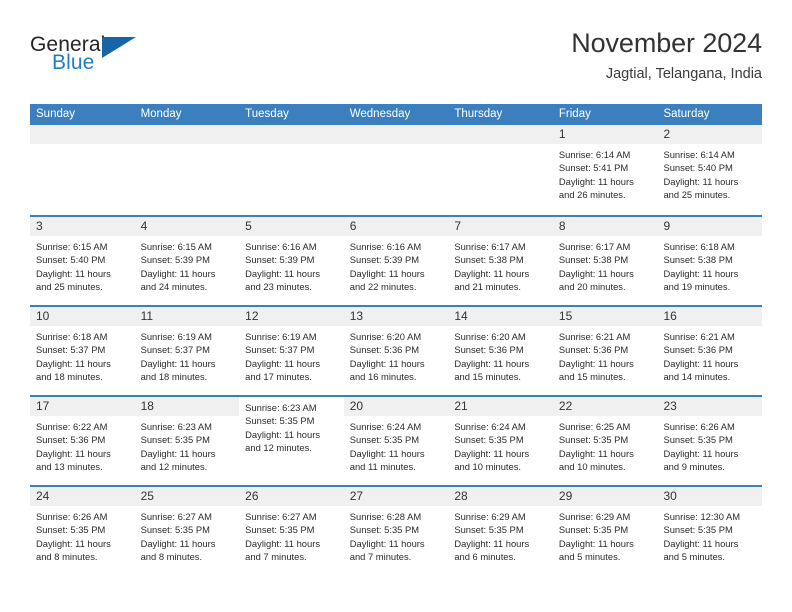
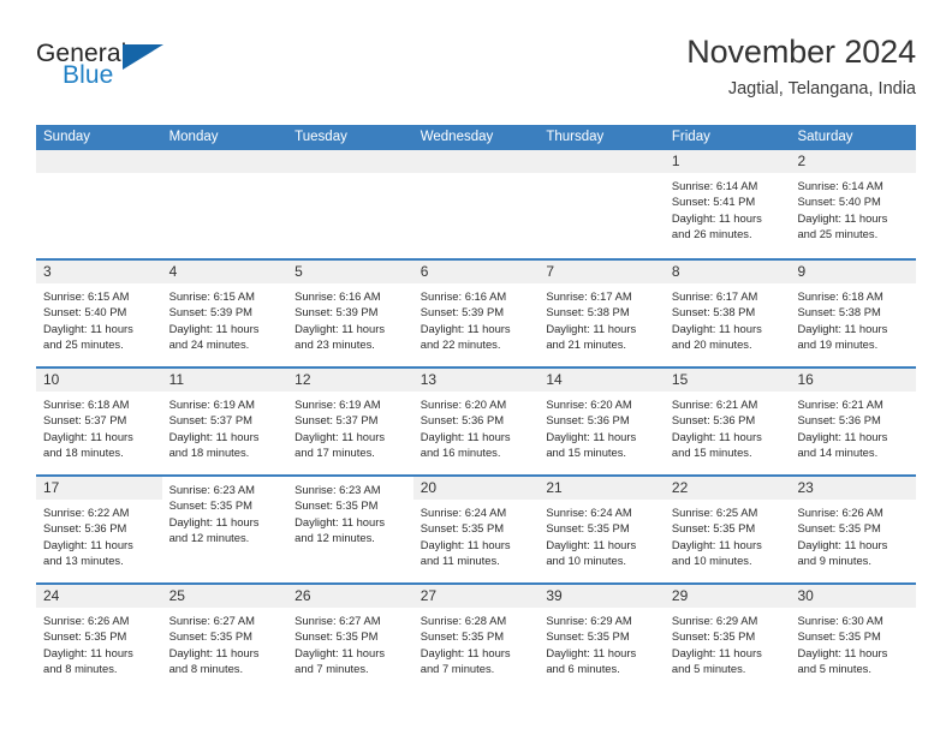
  General
  Blue
  November 2024
  Jagtial, Telangana, India
  Sunday
  Monday
  Tuesday
  Wednesday
  Thursday
  Friday
  Saturday
  1
  Sunrise: 6:14 AM
  Sunset: 5:41 PM
  Daylight: 11 hours
  and 26 minutes.
  2
  Sunrise: 6:14 AM
  Sunset: 5:40 PM
  Daylight: 11 hours
  and 25 minutes.
  3
  Sunrise: 6:15 AM
  Sunset: 5:40 PM
  Daylight: 11 hours
  and 25 minutes.
  4
  Sunrise: 6:15 AM
  Sunset: 5:39 PM
  Daylight: 11 hours
  and 24 minutes.
  5
  Sunrise: 6:16 AM
  Sunset: 5:39 PM
  Daylight: 11 hours
  and 23 minutes.
  6
  Sunrise: 6:16 AM
  Sunset: 5:39 PM
  Daylight: 11 hours
  and 22 minutes.
  7
  Sunrise: 6:17 AM
  Sunset: 5:38 PM
  Daylight: 11 hours
  and 21 minutes.
  8
  Sunrise: 6:17 AM
  Sunset: 5:38 PM
  Daylight: 11 hours
  and 20 minutes.
  9
  Sunrise: 6:18 AM
  Sunset: 5:38 PM
  Daylight: 11 hours
  and 19 minutes.
  10
  Sunrise: 6:18 AM
  Sunset: 5:37 PM
  Daylight: 11 hours
  and 18 minutes.
  11
  Sunrise: 6:19 AM
  Sunset: 5:37 PM
  Daylight: 11 hours
  and 18 minutes.
  12
  Sunrise: 6:19 AM
  Sunset: 5:37 PM
  Daylight: 11 hours
  and 17 minutes.
  13
  Sunrise: 6:20 AM
  Sunset: 5:36 PM
  Daylight: 11 hours
  and 16 minutes.
  14
  Sunrise: 6:20 AM
  Sunset: 5:36 PM
  Daylight: 11 hours
  and 15 minutes.
  15
  Sunrise: 6:21 AM
  Sunset: 5:36 PM
  Daylight: 11 hours
  and 15 minutes.
  16
  Sunrise: 6:21 AM
  Sunset: 5:36 PM
  Daylight: 11 hours
  and 14 minutes.
  17
  Sunrise: 6:22 AM
  Sunset: 5:36 PM
  Daylight: 11 hours
  and 13 minutes.
- 18
  Sunrise: 6:23 AM
  Sunset: 5:35 PM
  Daylight: 11 hours
  and 12 minutes.
  Sunrise: 6:23 AM
  Sunset: 5:35 PM
  Daylight: 11 hours
  and 12 minutes.
  20
  Sunrise: 6:24 AM
  Sunset: 5:35 PM
  Daylight: 11 hours
  and 11 minutes.
  21
  Sunrise: 6:24 AM
  Sunset: 5:35 PM
  Daylight: 11 hours
  and 10 minutes.
  22
  Sunrise: 6:25 AM
  Sunset: 5:35 PM
  Daylight: 11 hours
  and 10 minutes.
  23
  Sunrise: 6:26 AM
  Sunset: 5:35 PM
  Daylight: 11 hours
  and 9 minutes.
  24
  Sunrise: 6:26 AM
  Sunset: 5:35 PM
  Daylight: 11 hours
  and 8 minutes.
  25
  Sunrise: 6:27 AM
  Sunset: 5:35 PM
  Daylight: 11 hours
  and 8 minutes.
  26
  Sunrise: 6:27 AM
  Sunset: 5:35 PM
  Daylight: 11 hours
  and 7 minutes.
  27
  Sunrise: 6:28 AM
  Sunset: 5:35 PM
  Daylight: 11 hours
  and 7 minutes.
- 28
+ 39
  Sunrise: 6:29 AM
  Sunset: 5:35 PM
  Daylight: 11 hours
  and 6 minutes.
  29
  Sunrise: 6:29 AM
  Sunset: 5:35 PM
  Daylight: 11 hours
  and 5 minutes.
  30
- Sunrise: 12:30 AM
+ Sunrise: 6:30 AM
  Sunset: 5:35 PM
  Daylight: 11 hours
  and 5 minutes.
